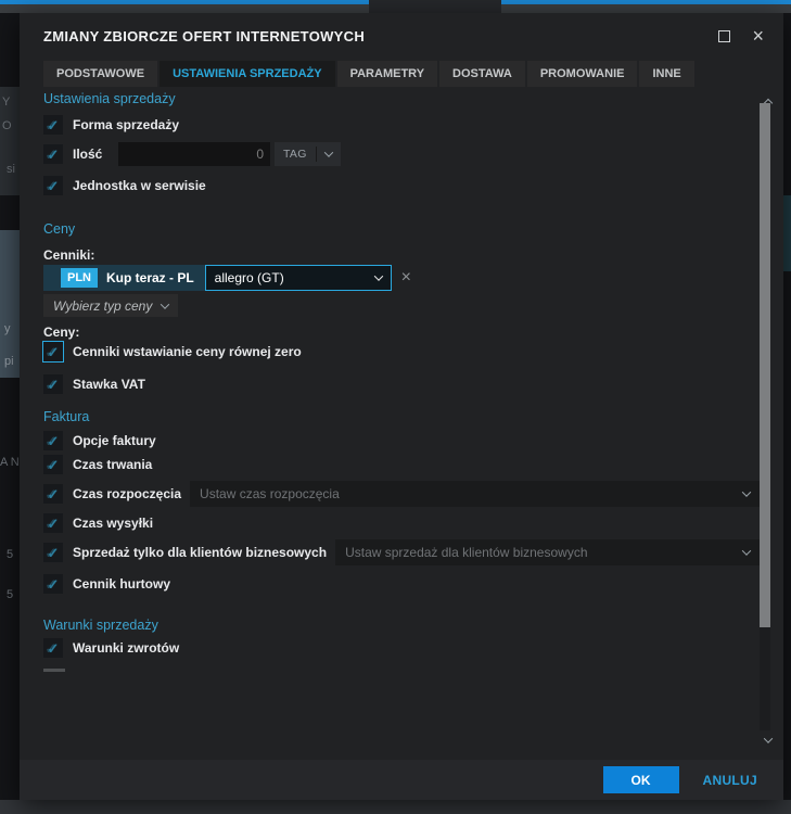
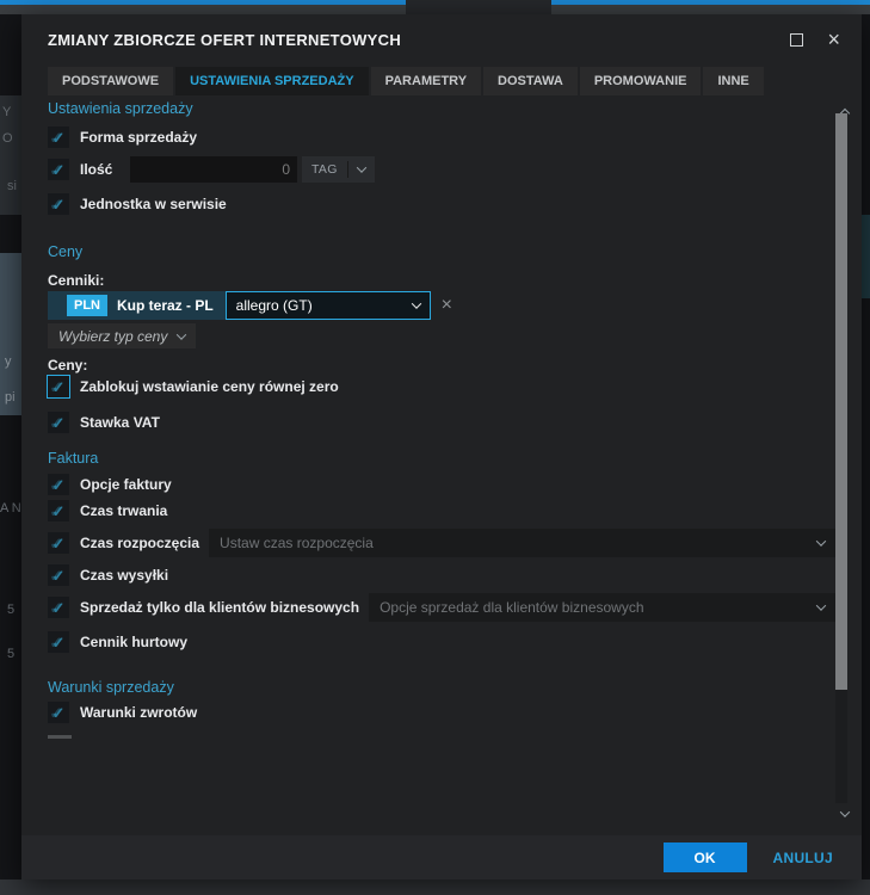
  Y
  O
  si
  y
  pi
  A N
  5
  5
  ZMIANY ZBIORCZE OFERT INTERNETOWYCH
  ×
  PODSTAWOWE
  USTAWIENIA SPRZEDAŻY
  PARAMETRY
  DOSTAWA
  PROMOWANIE
  INNE
  Ustawienia sprzedaży
  ✓
  Forma sprzedaży
  ✓
  Ilość
  0
  TAG
  ✓
  Jednostka w serwisie
  Ceny
  Cenniki:
  PLN
  Kup teraz - PL
  allegro (GT)
  ×
  Wybierz typ ceny
  Ceny:
  ✓
- Cenniki wstawianie ceny równej zero
+ Zablokuj wstawianie ceny równej zero
  ✓
  Stawka VAT
  Faktura
  ✓
  Opcje faktury
  ✓
  Czas trwania
  ✓
  Czas rozpoczęcia
  Ustaw czas rozpoczęcia
  ✓
  Czas wysyłki
  ✓
  Sprzedaż tylko dla klientów biznesowych
- Ustaw sprzedaż dla klientów biznesowych
+ Opcje sprzedaż dla klientów biznesowych
  ✓
  Cennik hurtowy
  Warunki sprzedaży
  ✓
  Warunki zwrotów
  OK
  ANULUJ
